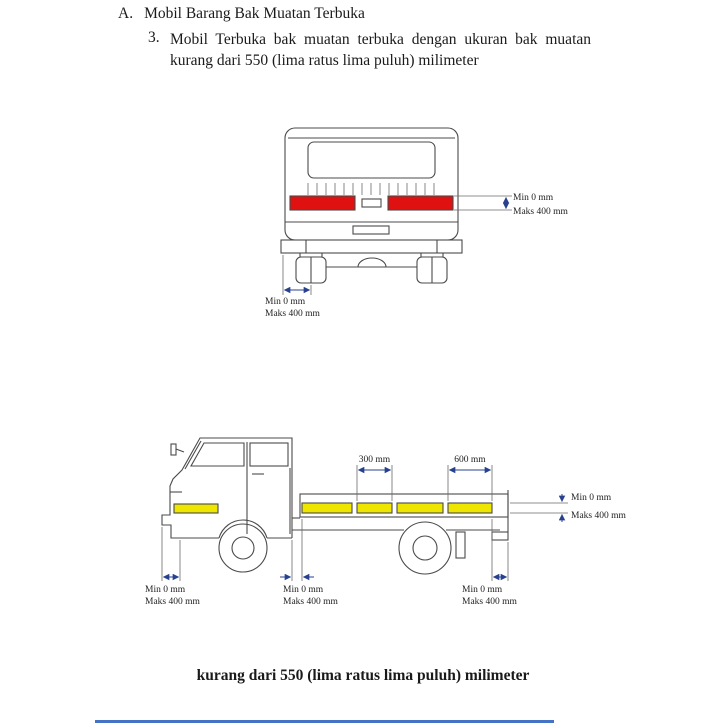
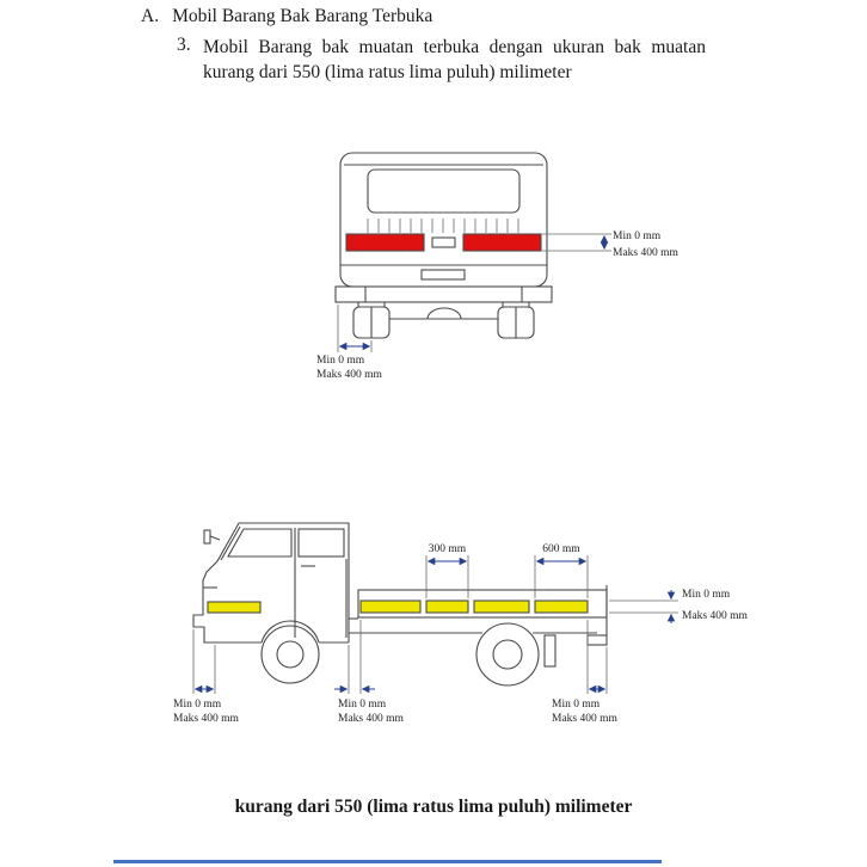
- A. Mobil Barang Bak Muatan Terbuka
+ A. Mobil Barang Bak Barang Terbuka
  3.
- Mobil Terbuka bak muatan terbuka dengan ukuran bak muatan
+ Mobil Barang bak muatan terbuka dengan ukuran bak muatan
  kurang dari 550 (lima ratus lima puluh) milimeter
  Min 0 mm
  Maks 400 mm
  Min 0 mm
  Maks 400 mm
  300 mm
  600 mm
  Min 0 mm
  Maks 400 mm
  Min 0 mm
  Maks 400 mm
  Min 0 mm
  Maks 400 mm
  Min 0 mm
  Maks 400 mm
  kurang dari 550 (lima ratus lima puluh) milimeter
